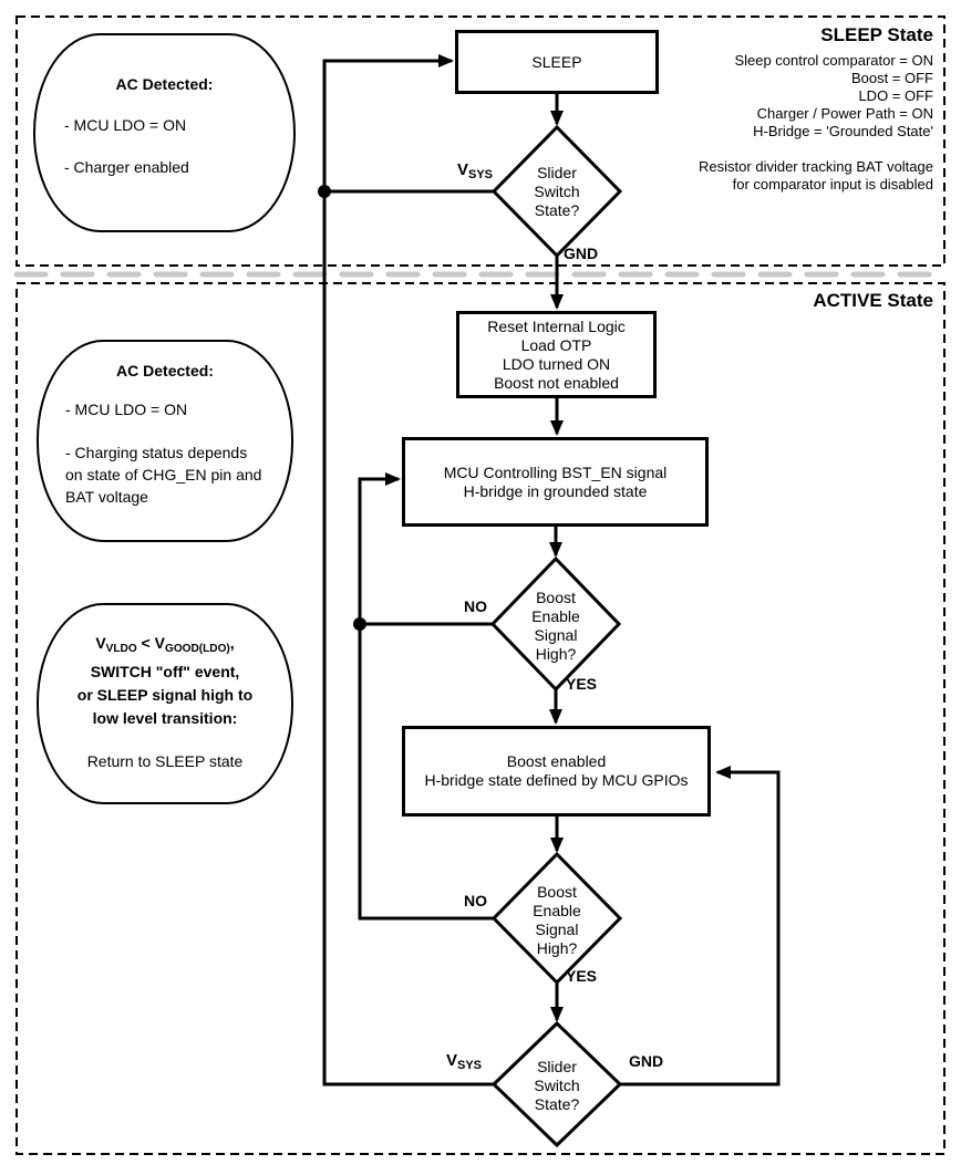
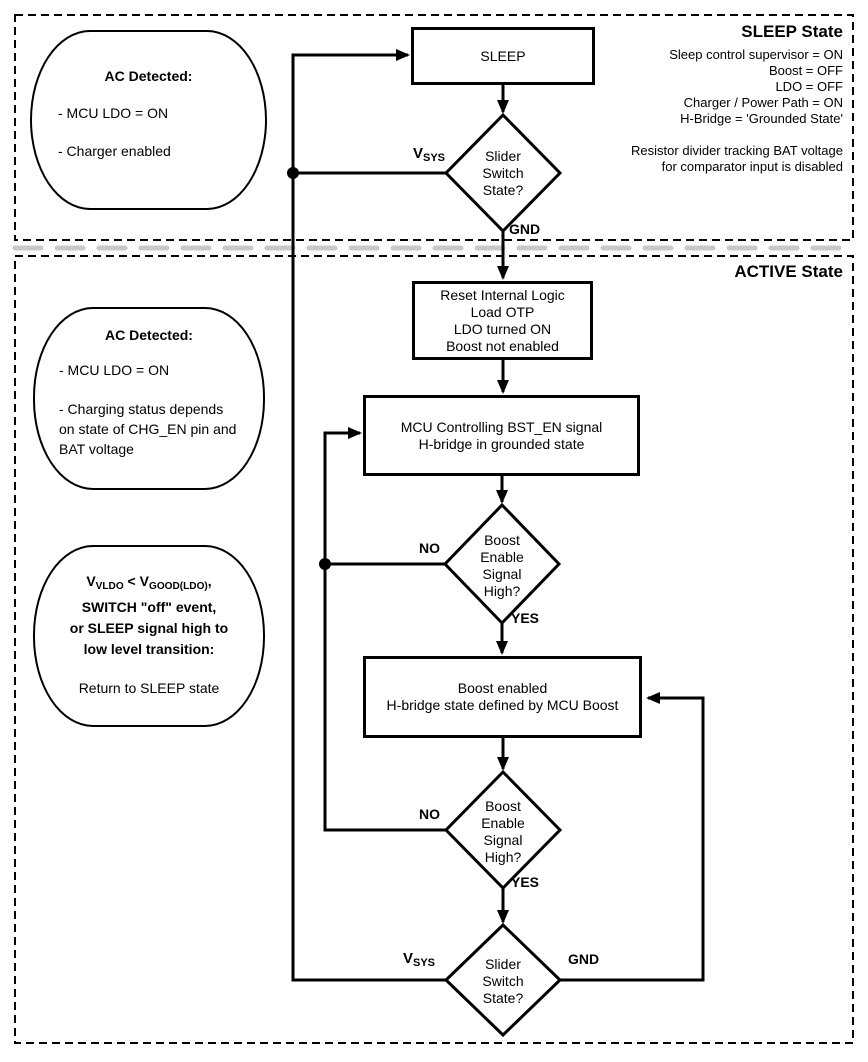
  SLEEP State
- Sleep control comparator = ON
+ Sleep control supervisor = ON
  Boost = OFF
  LDO = OFF
  Charger / Power Path = ON
  H-Bridge = 'Grounded State'
  Resistor divider tracking BAT voltage
  for comparator input is disabled
  ACTIVE State
  AC Detected:
  - MCU LDO = ON
  - Charger enabled
  AC Detected:
  - MCU LDO = ON
  - Charging status depends on state of CHG_EN pin and BAT voltage
  VVLDO < VGOOD(LDO),
  SWITCH "off" event,
  or SLEEP signal high to
  low level transition:
  Return to SLEEP state
  SLEEP
  Reset Internal Logic
  Load OTP
  LDO turned ON
  Boost not enabled
  MCU Controlling BST_EN signal
  H-bridge in grounded state
  Boost enabled
- H-bridge state defined by MCU GPIOs
+ H-bridge state defined by MCU Boost
  Slider
  Switch
  State?
  Boost
  Enable
  Signal
  High?
  Boost
  Enable
  Signal
  High?
  Slider
  Switch
  State?
  VSYS
  GND
  NO
  YES
  NO
  YES
  VSYS
  GND
